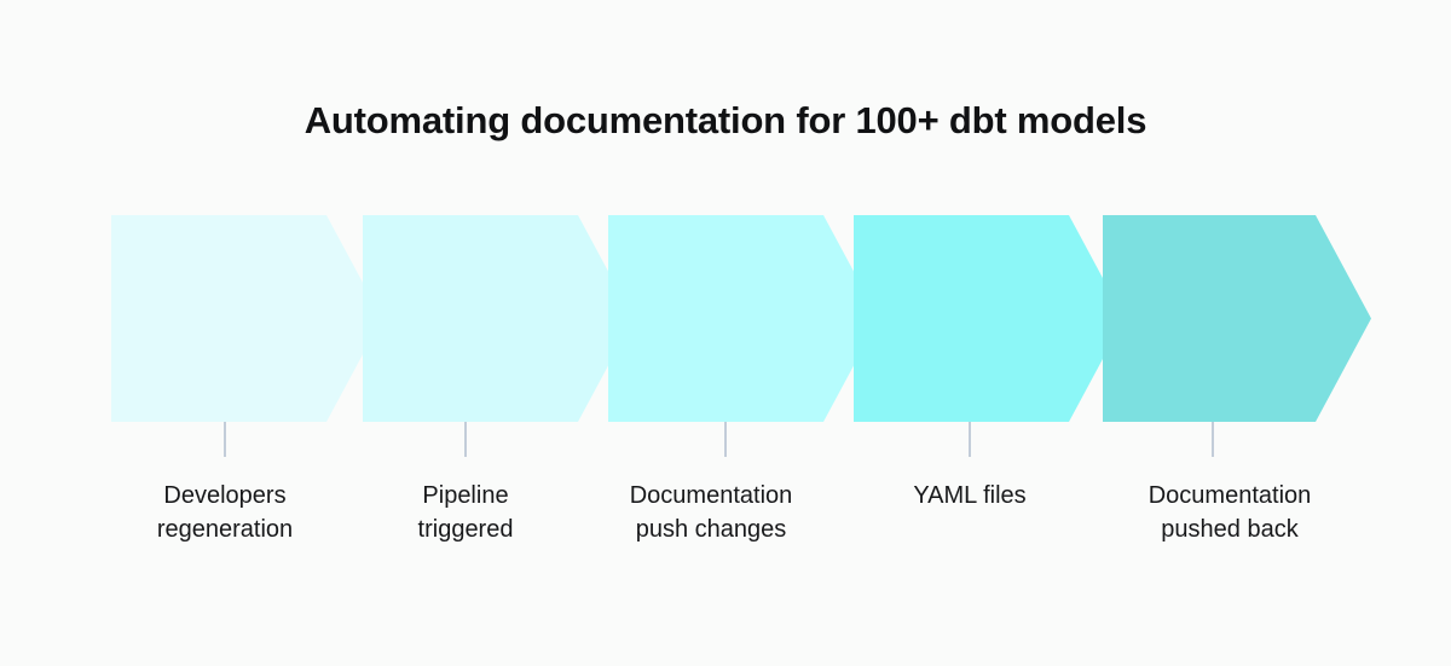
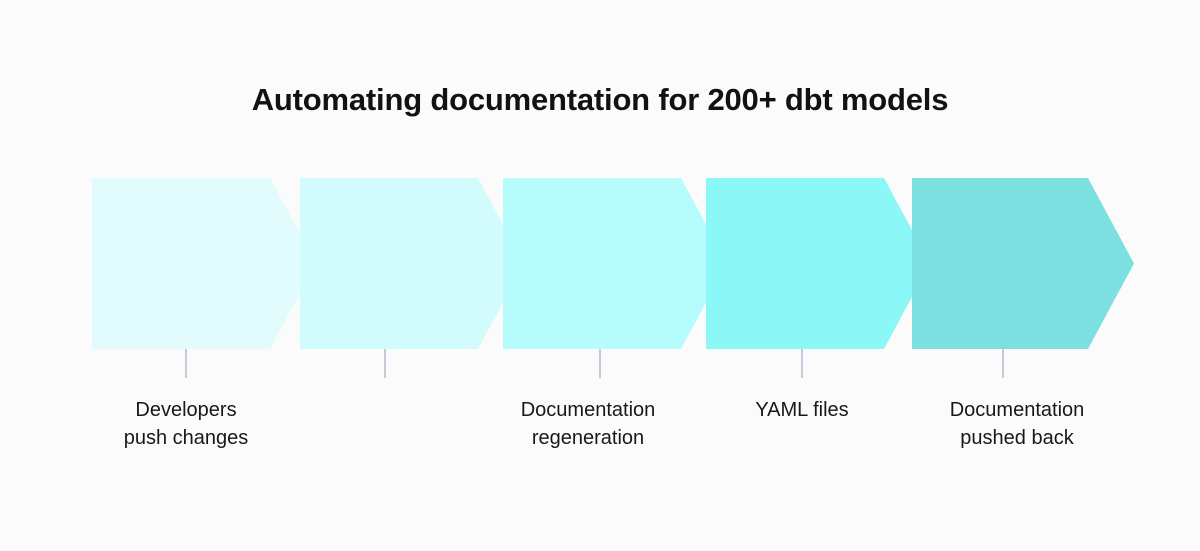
- Automating documentation for 100+ dbt models
+ Automating documentation for 200+ dbt models
  Developers
- regeneration
+ push changes
- Pipeline
- triggered
  Documentation
- push changes
+ regeneration
  YAML files
  Documentation
  pushed back
